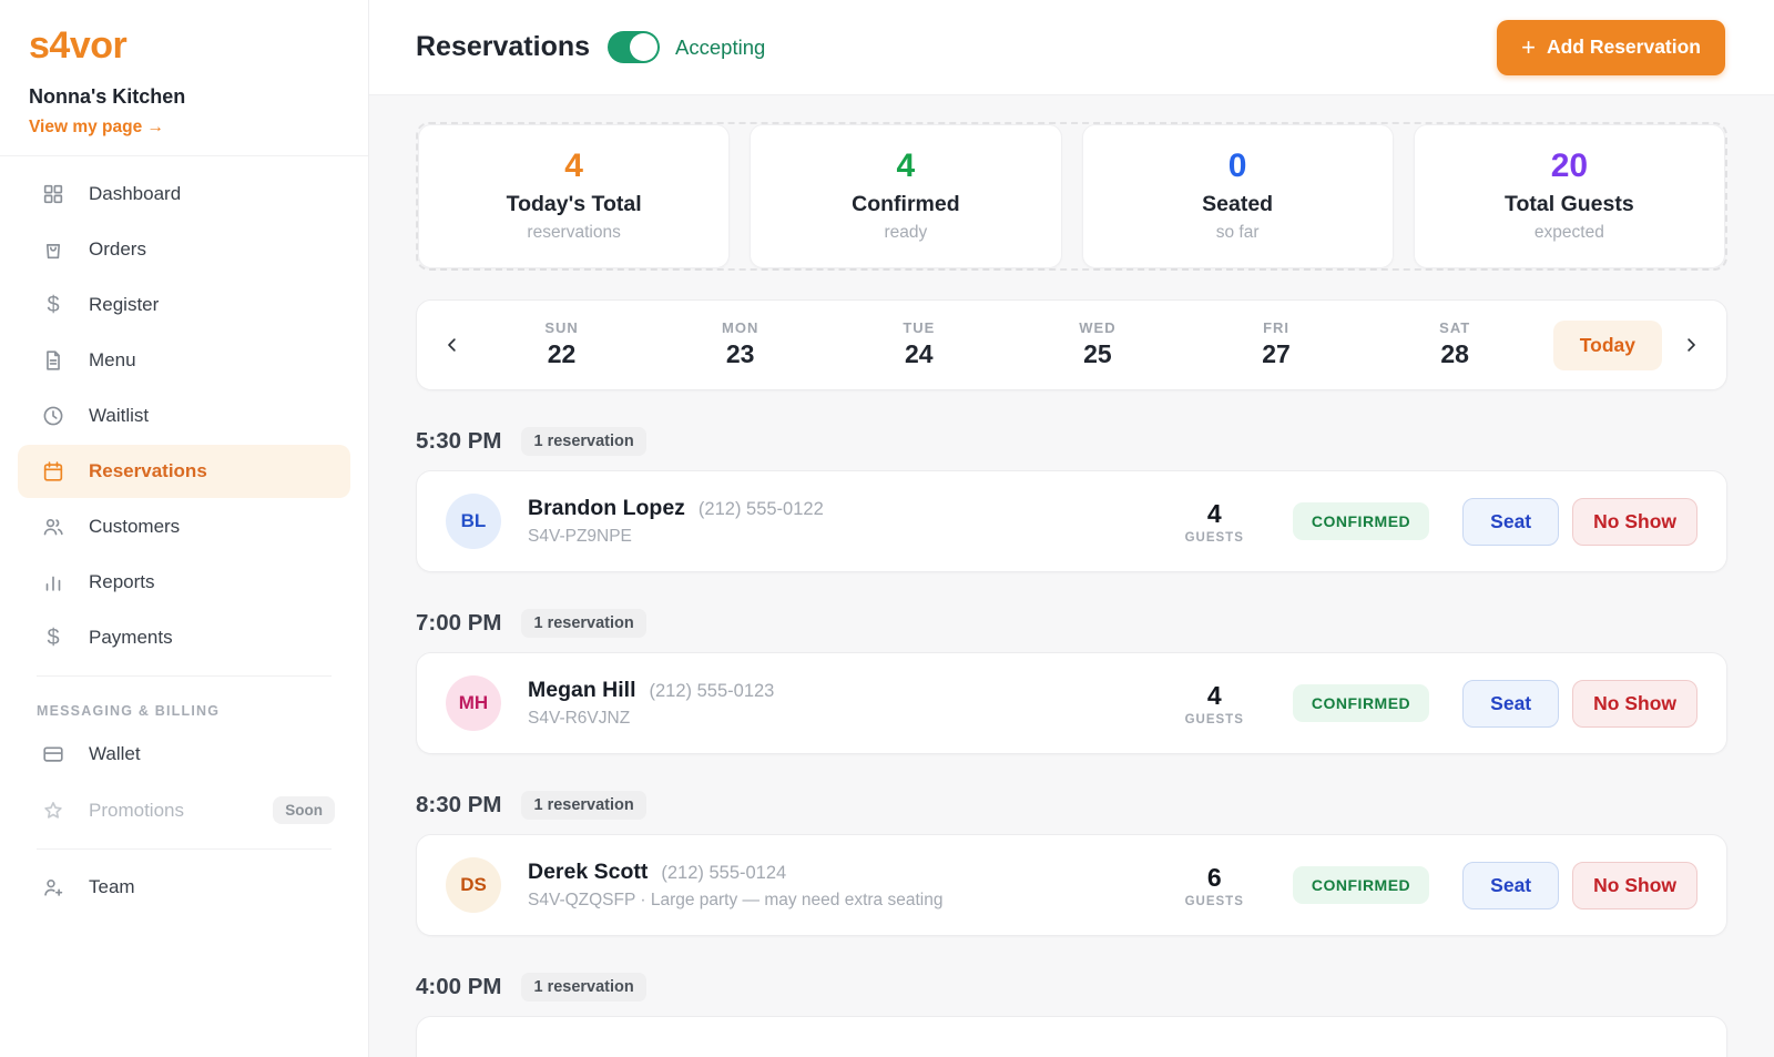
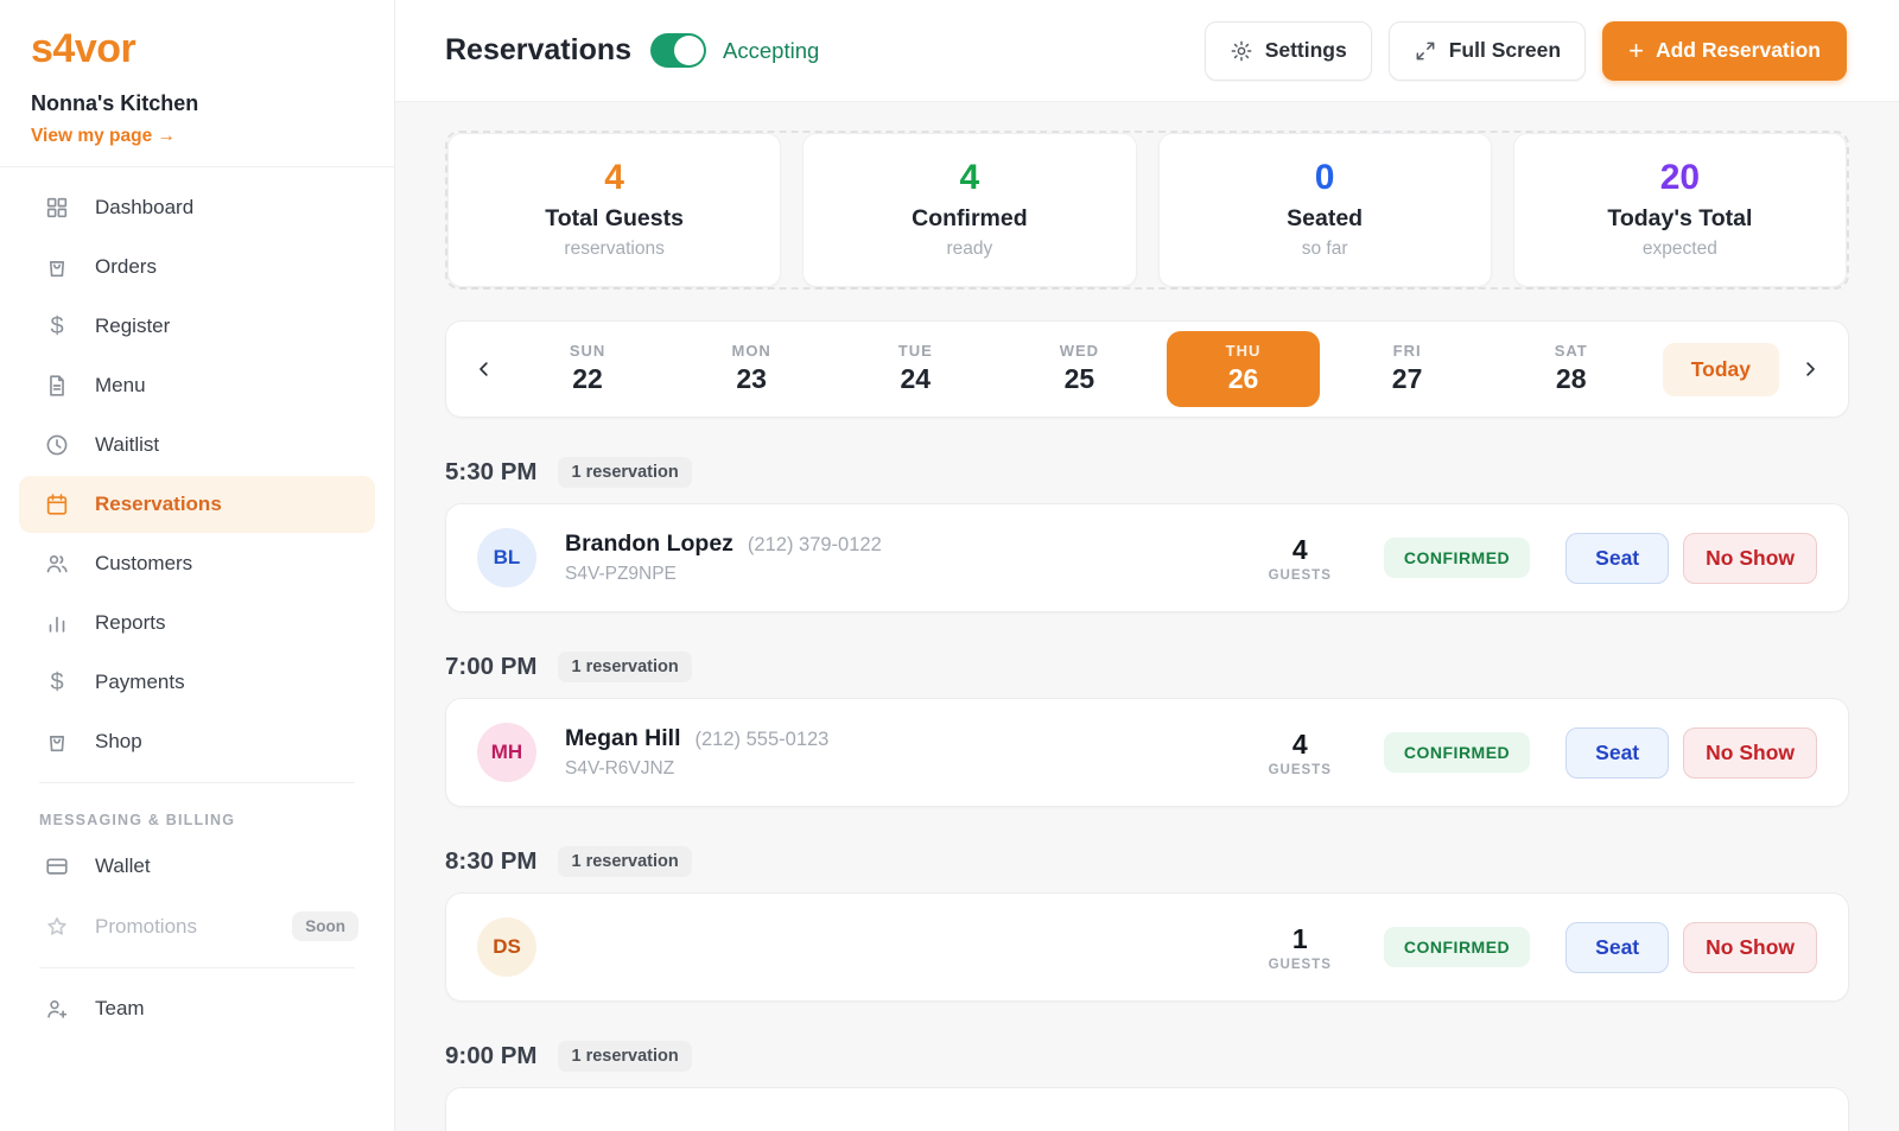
  s4vor
  Nonna's Kitchen
  View my page →
  Dashboard
  Orders
  $
  Register
  Menu
  Waitlist
  Reservations
  Customers
  Reports
  $
  Payments
+ Shop
  MESSAGING & BILLING
  Wallet
  Promotions
  Soon
  Team
  Reservations
  Accepting
+ Settings
+ Full Screen
  +
  Add Reservation
  4
- Today's Total
+ Total Guests
  reservations
  4
  Confirmed
  ready
  0
  Seated
  so far
  20
- Total Guests
+ Today's Total
  expected
  SUN
  22
  MON
  23
  TUE
  24
  WED
  25
+ THU
+ 26
  FRI
  27
  SAT
  28
  Today
  5:30 PM
  1 reservation
  BL
  Brandon Lopez
- (212) 555-0122
+ (212) 379-0122
  S4V-PZ9NPE
  4
  GUESTS
  CONFIRMED
  Seat
  No Show
  7:00 PM
  1 reservation
  MH
  Megan Hill
  (212) 555-0123
  S4V-R6VJNZ
  4
  GUESTS
  CONFIRMED
  Seat
  No Show
  8:30 PM
  1 reservation
  DS
- Derek Scott
- (212) 555-0124
- S4V-QZQSFP · Large party — may need extra seating
- 6
+ 1
  GUESTS
  CONFIRMED
  Seat
  No Show
- 4:00 PM
+ 9:00 PM
  1 reservation
